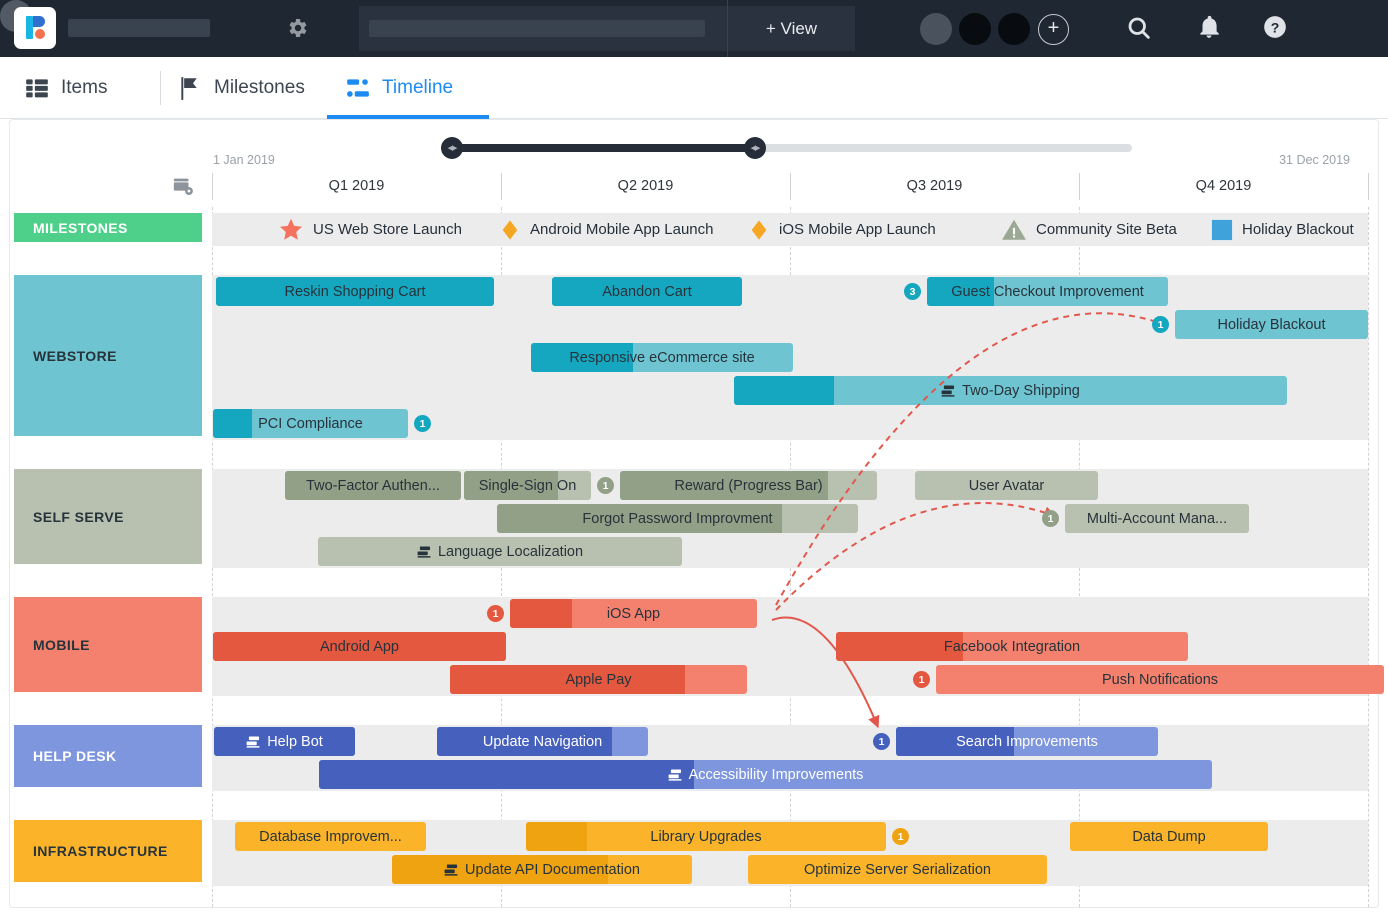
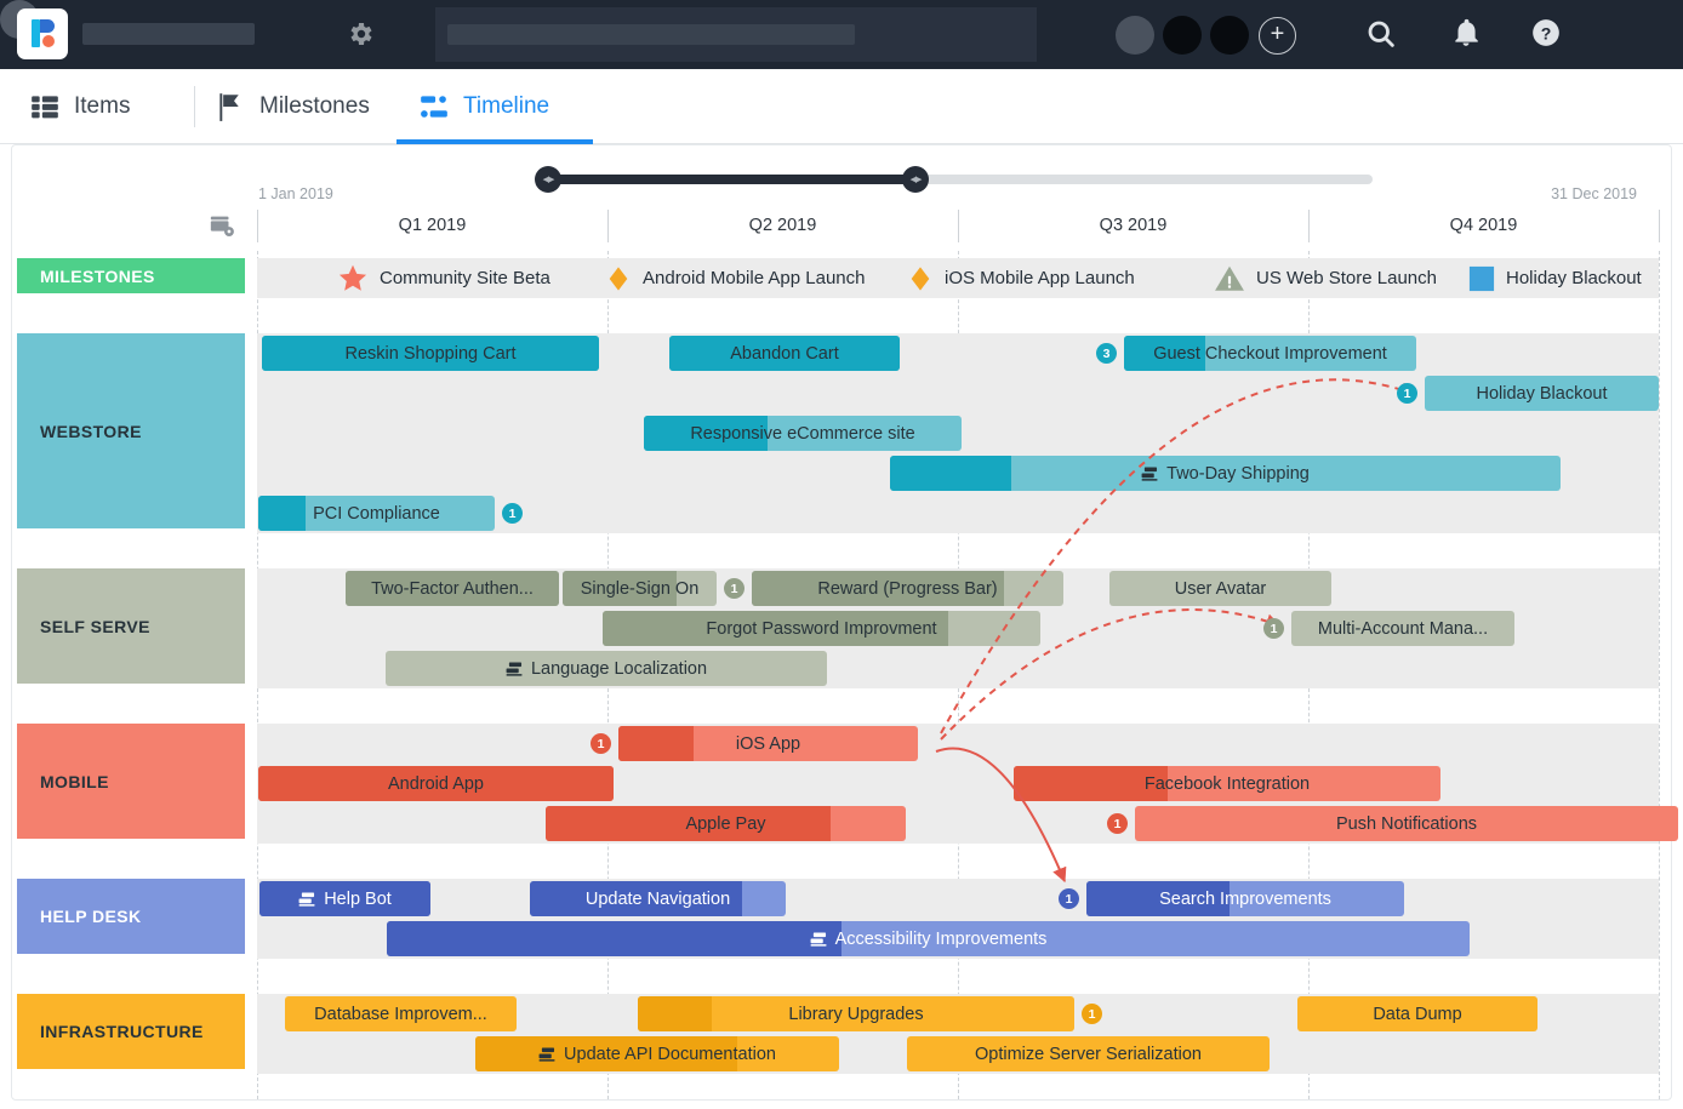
- + View
  +
  ?
  Items
  Milestones
  Timeline
  1 Jan 2019
  31 Dec 2019
  Q1 2019
  Q2 2019
  Q3 2019
  Q4 2019
  MILESTONES
  WEBSTORE
  SELF SERVE
  MOBILE
  HELP DESK
  INFRASTRUCTURE
- US Web Store Launch
+ Community Site Beta
  Android Mobile App Launch
  iOS Mobile App Launch
- Community Site Beta
+ US Web Store Launch
  Holiday Blackout
  Reskin Shopping Cart
  Abandon Cart
  Guest Checkout Improvement
  3
  Holiday Blackout
  1
  Responsive eCommerce site
  Two-Day Shipping
  PCI Compliance
  1
  Two-Factor Authen...
  Single-Sign On
  1
  Reward (Progress Bar)
  User Avatar
  Forgot Password Improvment
  Multi-Account Mana...
  1
  Language Localization
  iOS App
  1
  Android App
  Facebook Integration
  Apple Pay
  Push Notifications
  1
  Help Bot
  Update Navigation
  Search Improvements
  1
  Accessibility Improvements
  Database Improvem...
  Library Upgrades
  1
  Data Dump
  Update API Documentation
  Optimize Server Serialization
